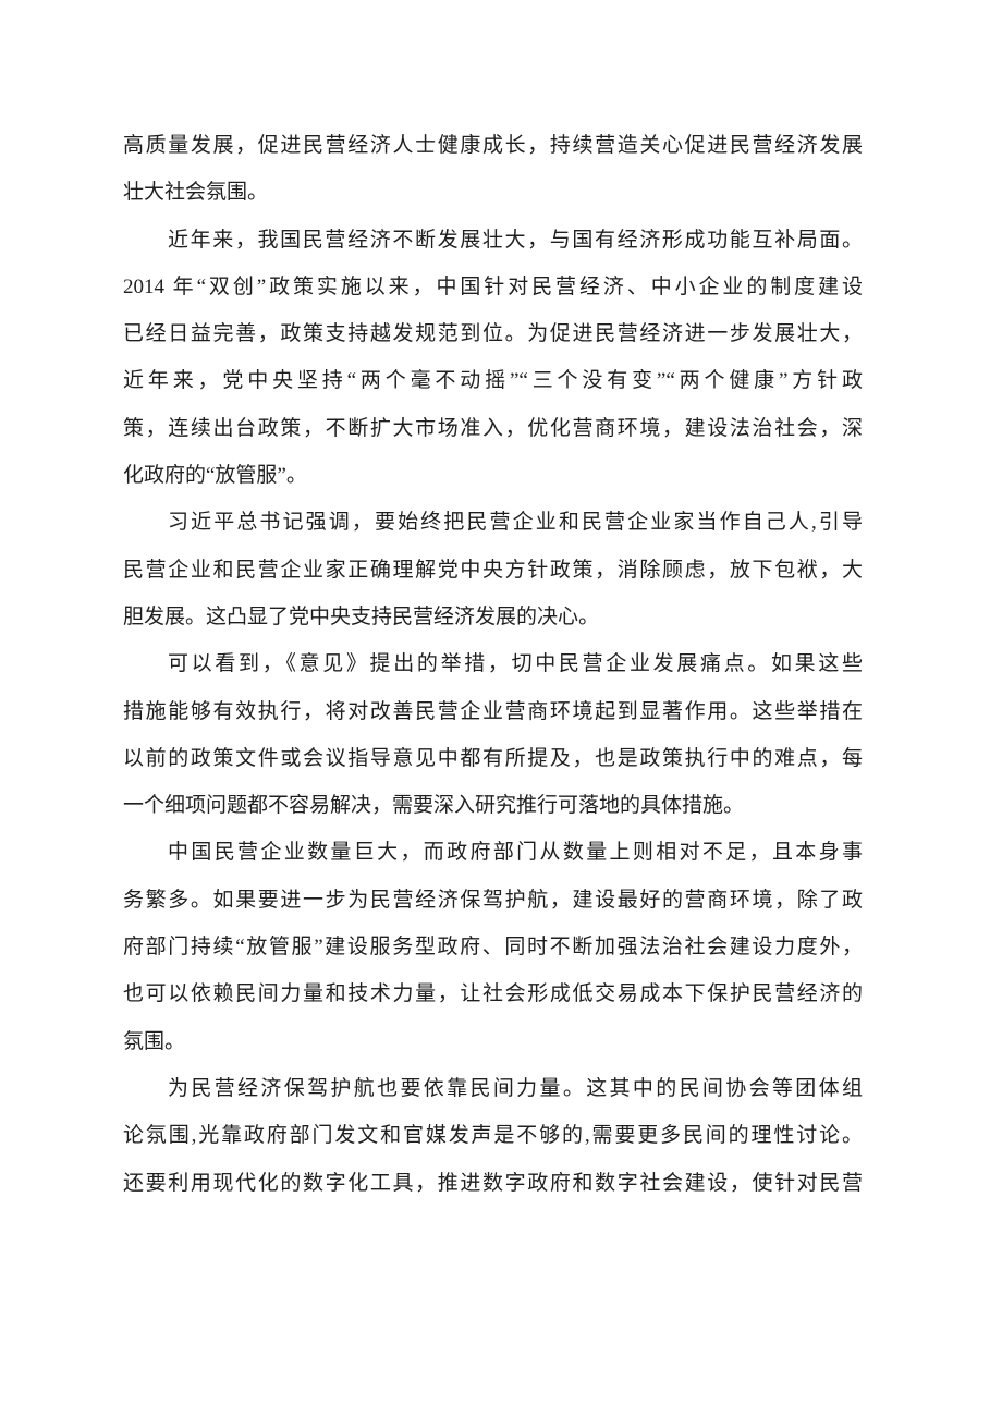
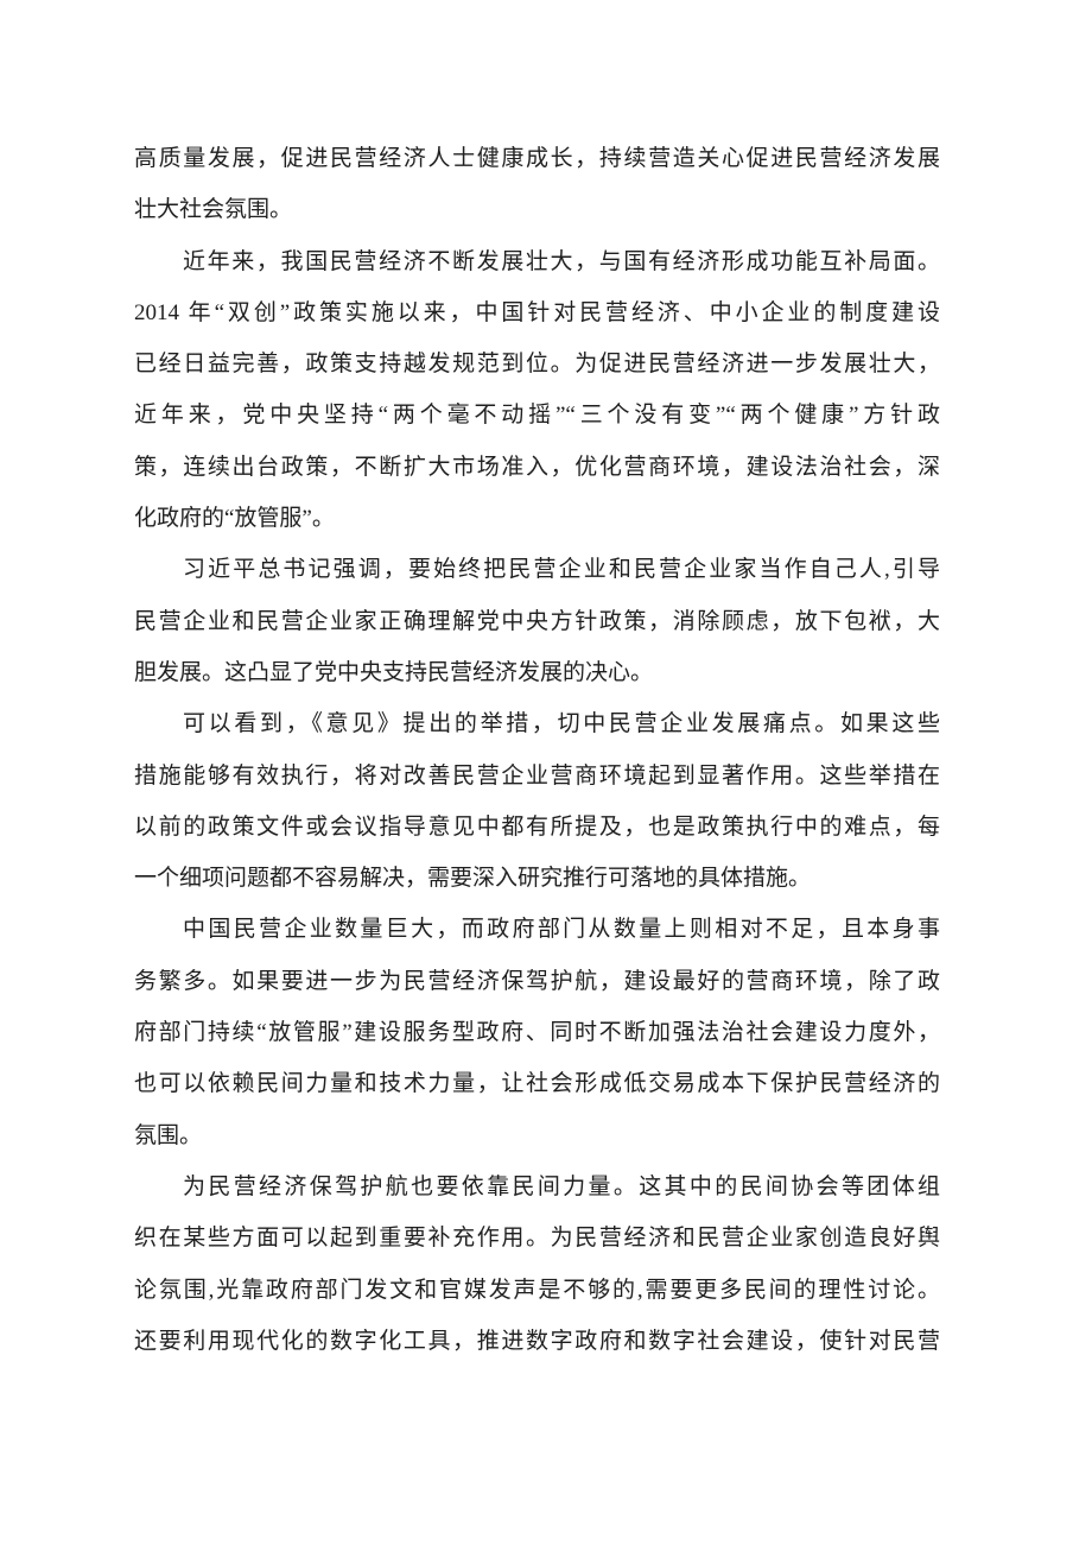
  高质量发展，促进民营经济人士健康成长，持续营造关心促进民营经济发展
  壮大社会氛围。
  近年来，我国民营经济不断发展壮大，与国有经济形成功能互补局面。
  2014 年“双创”政策实施以来，中国针对民营经济、中小企业的制度建设
  已经日益完善，政策支持越发规范到位。为促进民营经济进一步发展壮大，
  近年来，党中央坚持“两个毫不动摇”“三个没有变”“两个健康”方针政
  策，连续出台政策，不断扩大市场准入，优化营商环境，建设法治社会，深
  化政府的“放管服”。
  习近平总书记强调，要始终把民营企业和民营企业家当作自己人,引导
  民营企业和民营企业家正确理解党中央方针政策，消除顾虑，放下包袱，大
  胆发展。这凸显了党中央支持民营经济发展的决心。
  可以看到，《意见》提出的举措，切中民营企业发展痛点。如果这些
  措施能够有效执行，将对改善民营企业营商环境起到显著作用。这些举措在
  以前的政策文件或会议指导意见中都有所提及，也是政策执行中的难点，每
  一个细项问题都不容易解决，需要深入研究推行可落地的具体措施。
  中国民营企业数量巨大，而政府部门从数量上则相对不足，且本身事
  务繁多。如果要进一步为民营经济保驾护航，建设最好的营商环境，除了政
  府部门持续“放管服”建设服务型政府、同时不断加强法治社会建设力度外，
  也可以依赖民间力量和技术力量，让社会形成低交易成本下保护民营经济的
  氛围。
  为民营经济保驾护航也要依靠民间力量。这其中的民间协会等团体组
+ 织在某些方面可以起到重要补充作用。为民营经济和民营企业家创造良好舆
  论氛围,光靠政府部门发文和官媒发声是不够的,需要更多民间的理性讨论。
  还要利用现代化的数字化工具，推进数字政府和数字社会建设，使针对民营
